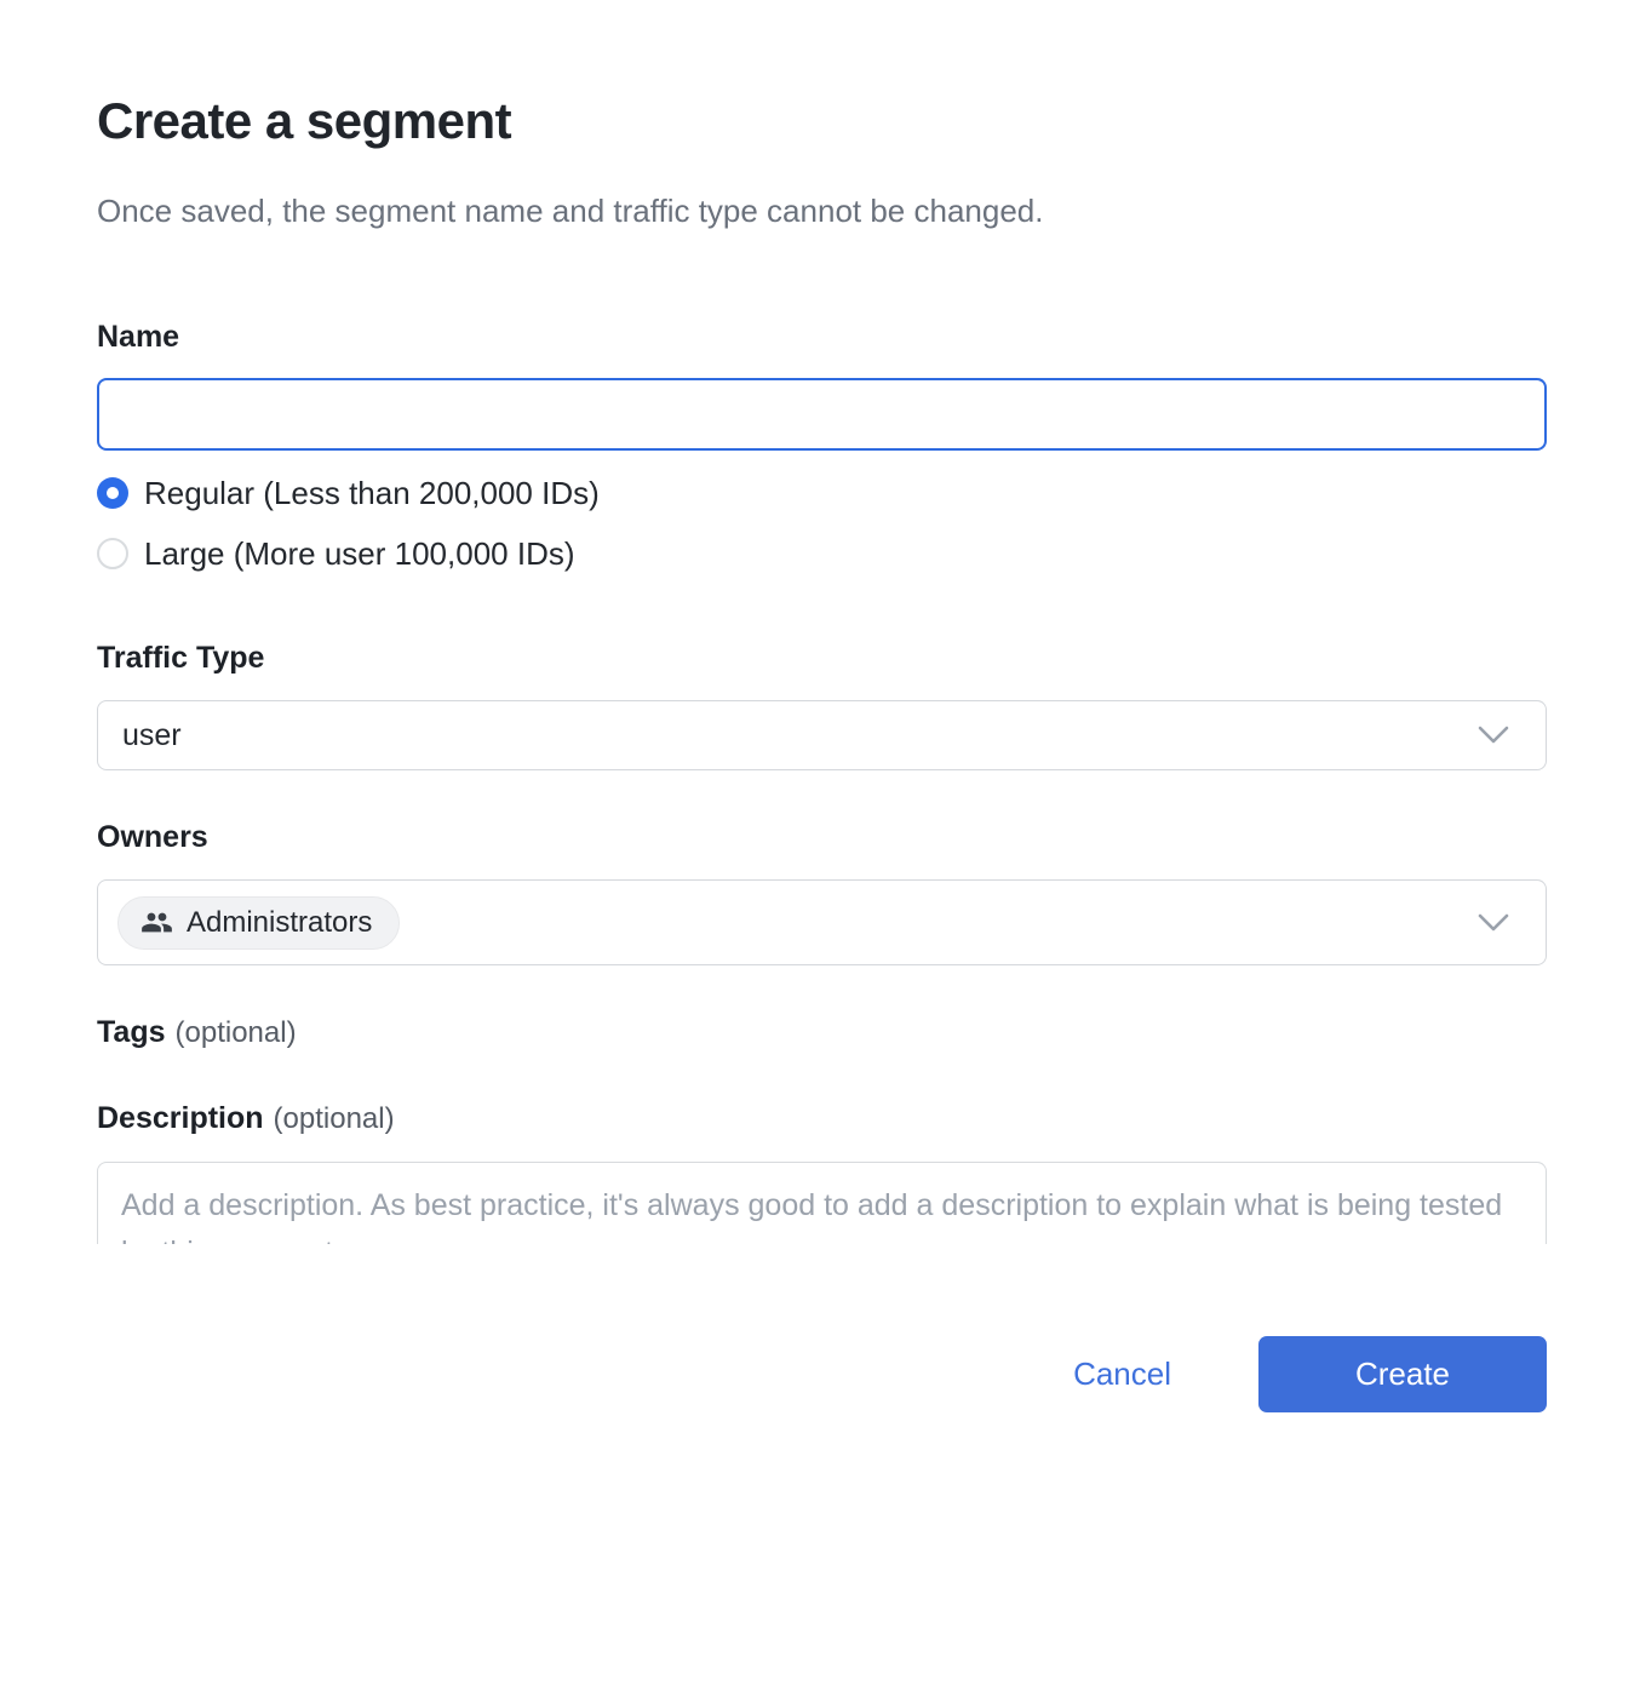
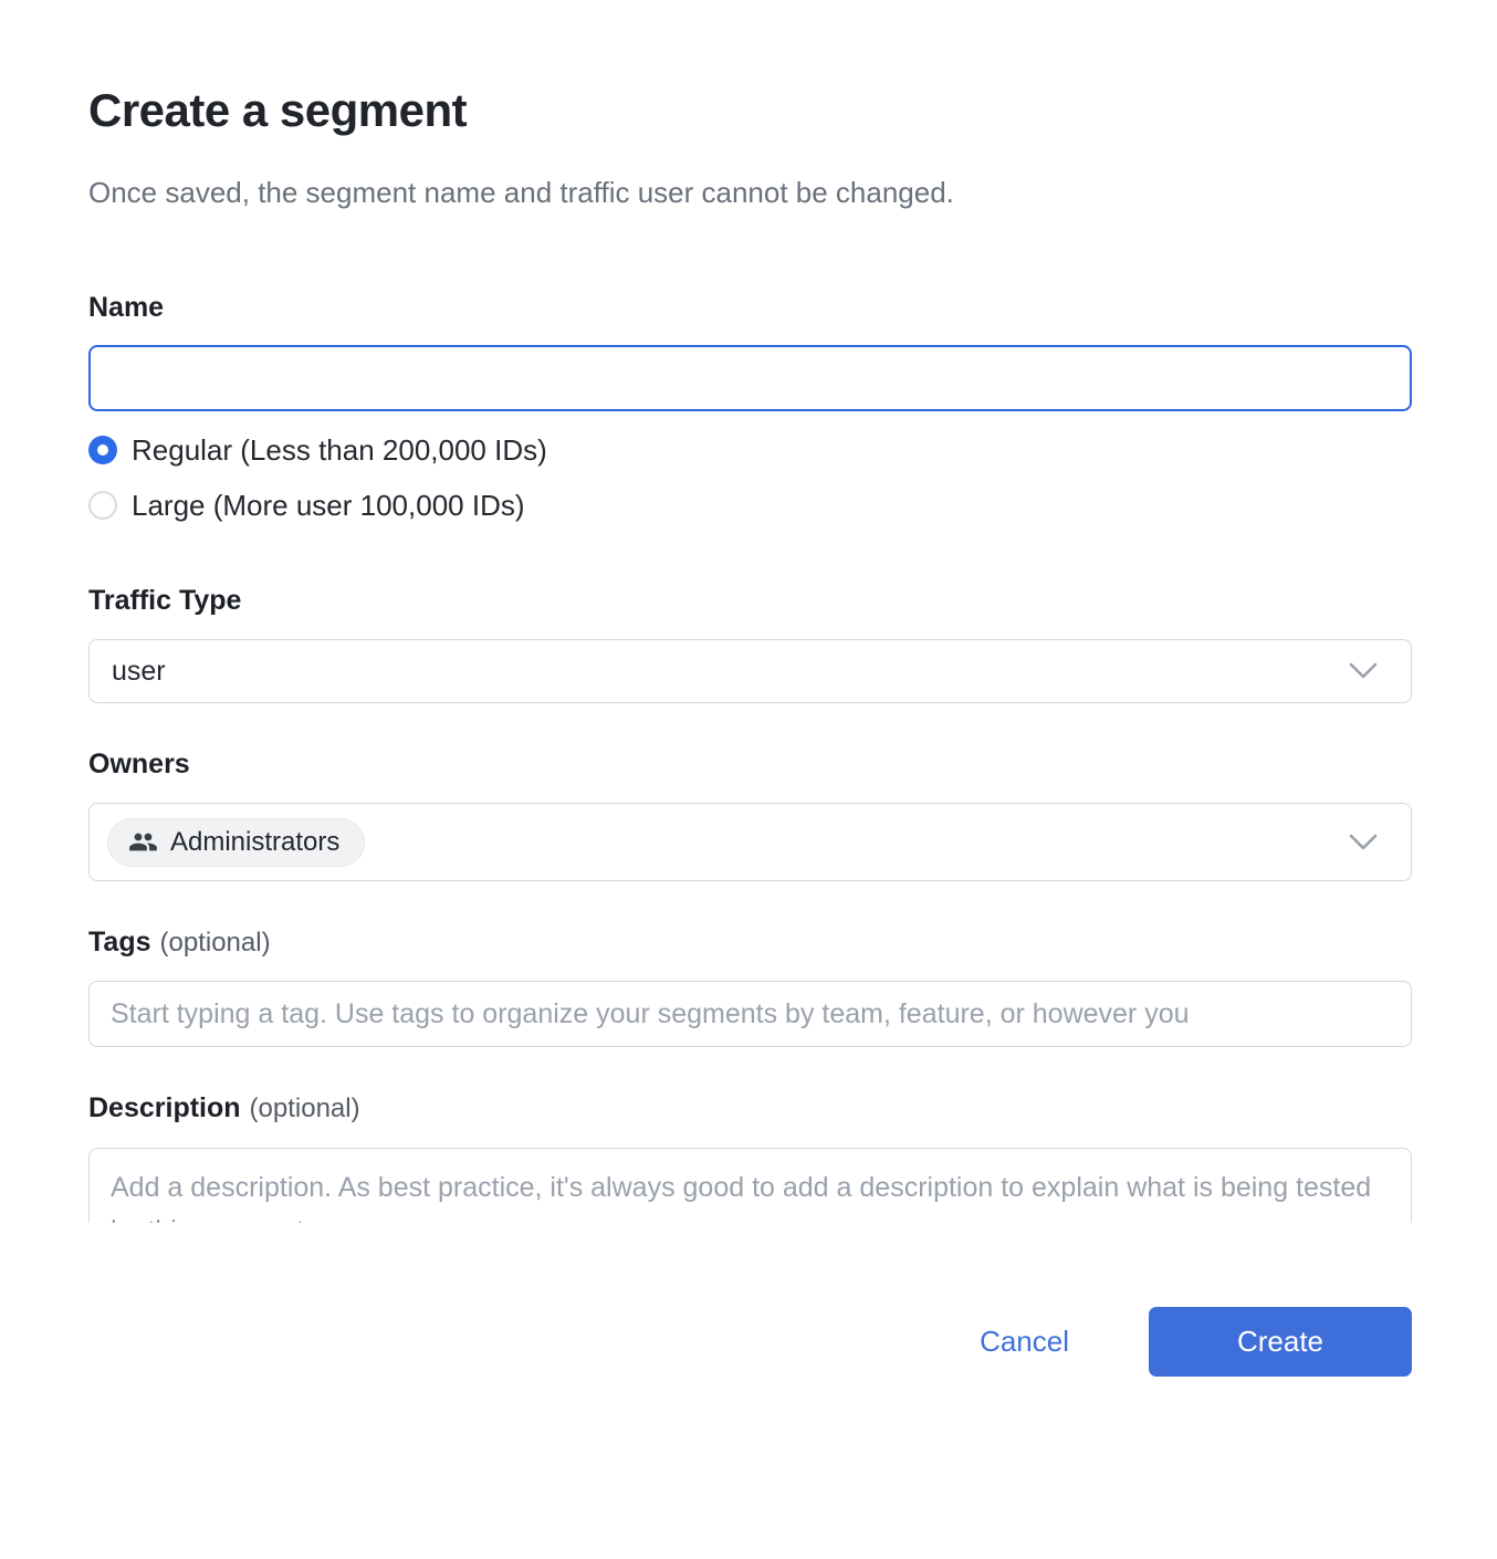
  Create a segment
- Once saved, the segment name and traffic type cannot be changed.
+ Once saved, the segment name and traffic user cannot be changed.
  Name
  Regular (Less than 200,000 IDs)
  Large (More user 100,000 IDs)
  Traffic Type
  user
  Owners
  Administrators
  Tags (optional)
+ Start typing a tag. Use tags to organize your segments by team, feature, or however you
  Description (optional)
  Cancel
  Create
